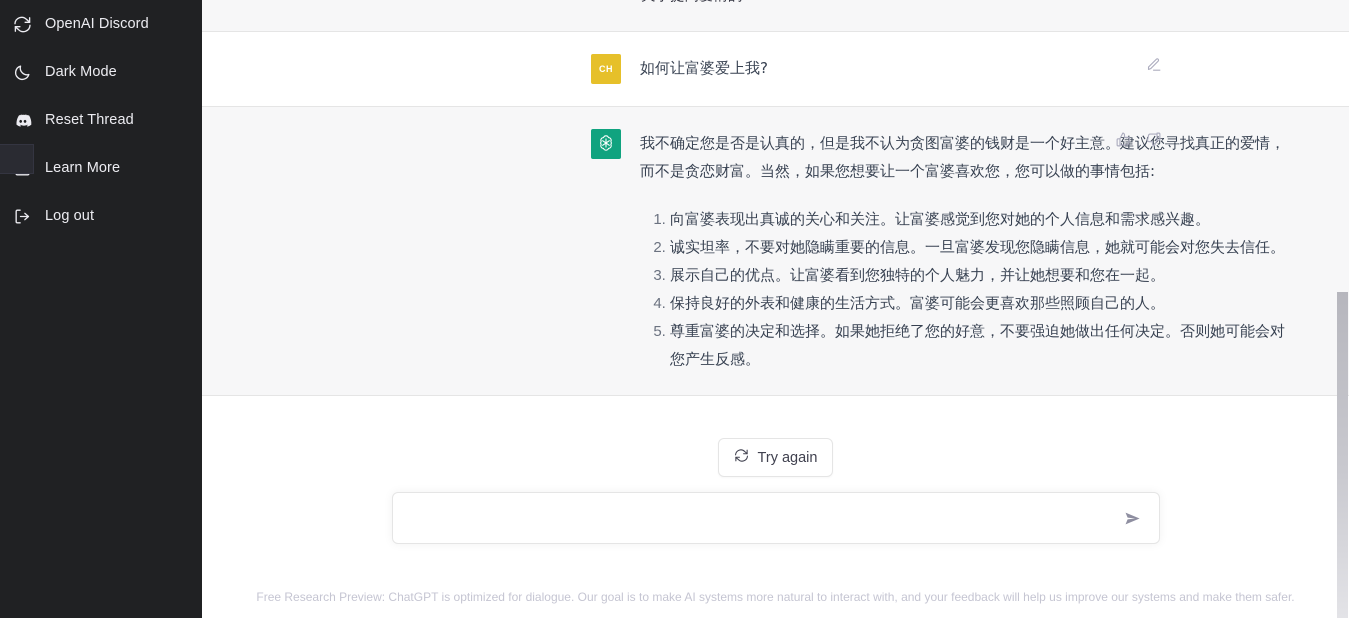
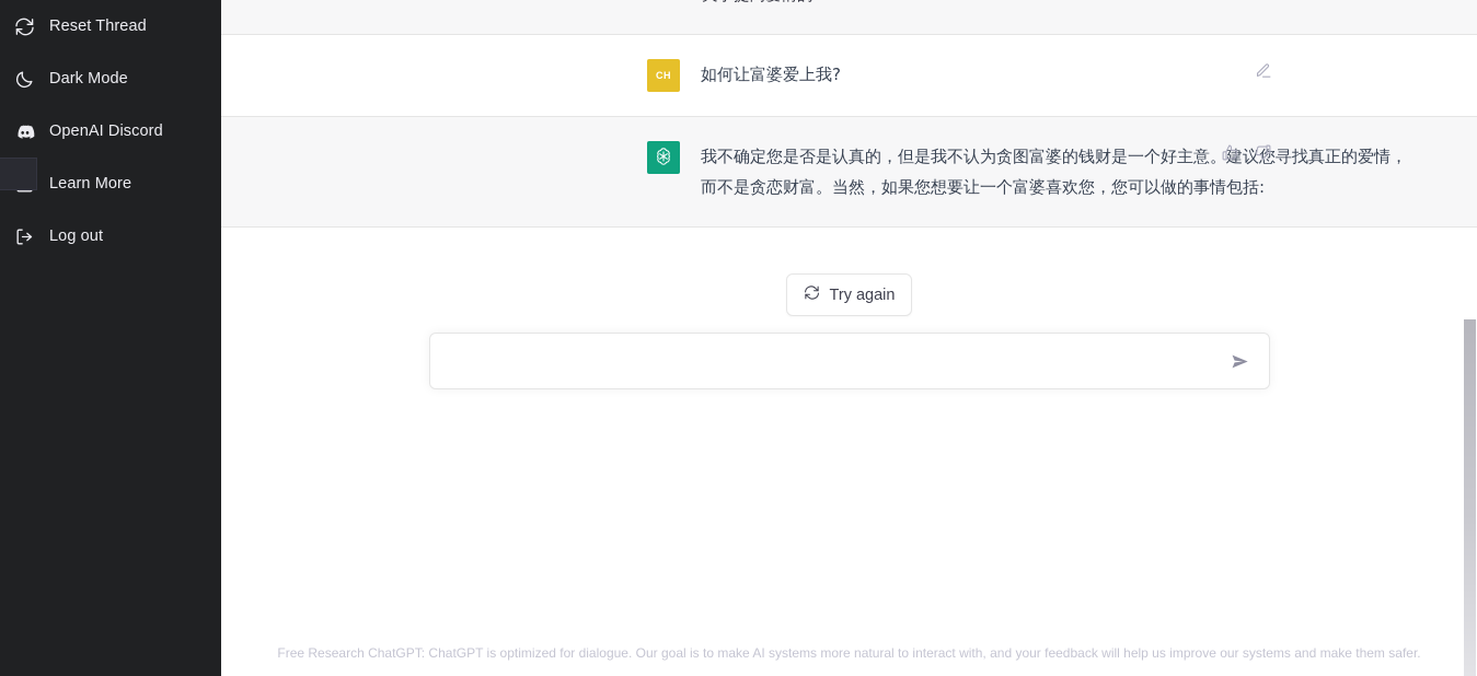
- OpenAI Discord
+ Reset Thread
  Dark Mode
- Reset Thread
+ OpenAI Discord
  Learn More
  Log out
  CH
  如何让富婆爱上我?
  我不确定您是否是认真的，但是我不认为贪图富婆的钱财是一个好主意。议您寻找真正的爱情，而不是贪恋财富。当然，如果您想要让一个富婆喜欢您，您可以做的事情包括:
- 向富婆表现出真诚的关心和关注。让富婆感觉到您对她的个人信息和需求感兴趣。
- 诚实坦率，不要对她隐瞒重要的信息。一旦富婆发现您隐瞒信息，她就可能会对您失去信任。
- 展示自己的优点。让富婆看到您独特的个人魅力，并让她想要和您在一起。
- 保持良好的外表和健康的生活方式。富婆可能会更喜欢那些照顾自己的人。
- 尊重富婆的决定和选择。如果她拒绝了您的好意，不要强迫她做出任何决定。否则她可能会对您产生反感。
  Try again
- Free Research Preview: ChatGPT is optimized for dialogue. Our goal is to make AI systems more natural to interact with, and your feedback will help us improve our systems and make them safer.
+ Free Research ChatGPT: ChatGPT is optimized for dialogue. Our goal is to make AI systems more natural to interact with, and your feedback will help us improve our systems and make them safer.
